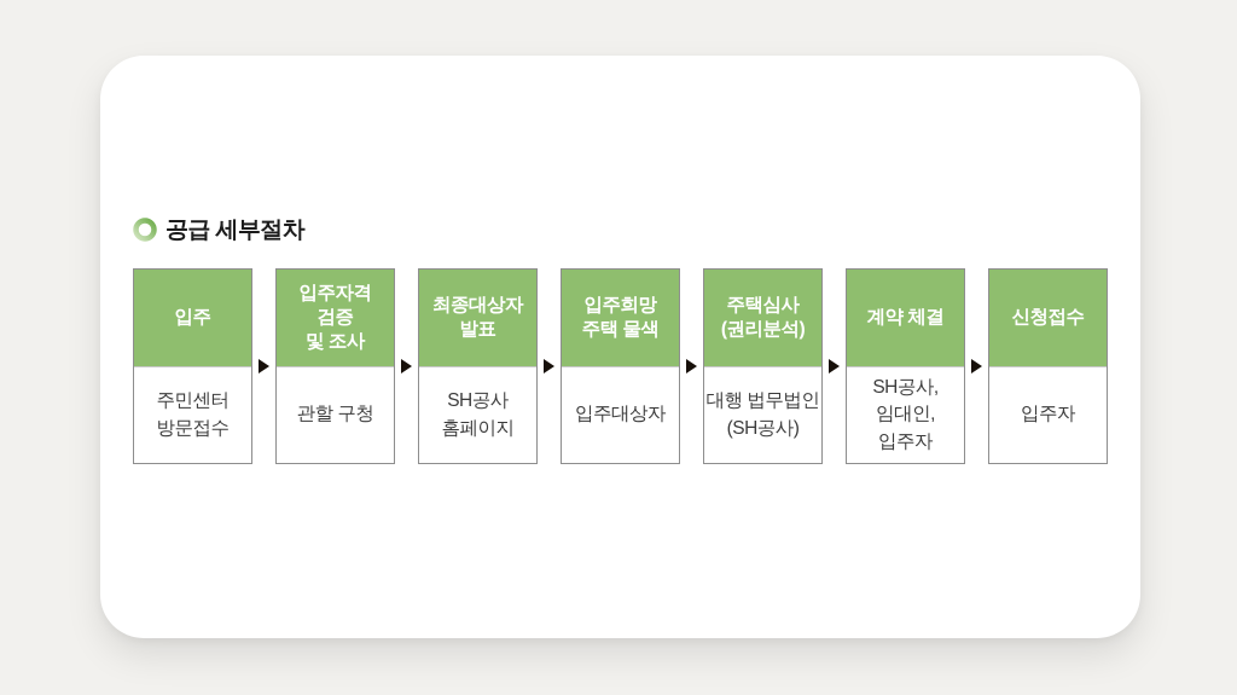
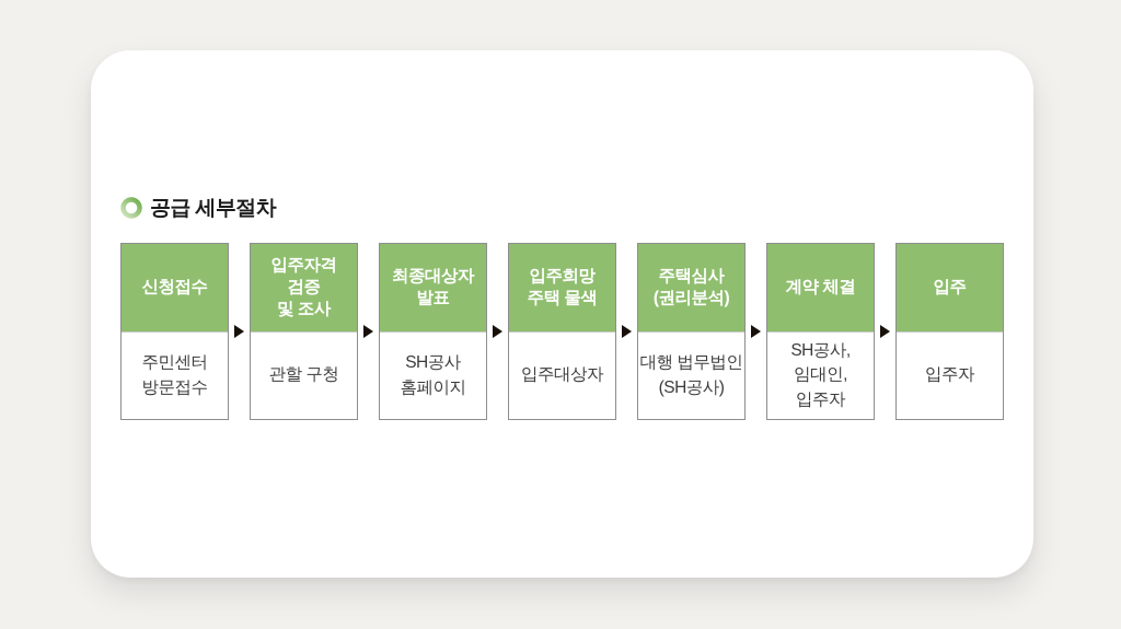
  공급 세부절차
- 입주
+ 신청접수
  주민센터
  방문접수
  입주자격
  검증
  및 조사
  관할 구청
  최종대상자
  발표
  SH공사
  홈페이지
  입주희망
  주택 물색
  입주대상자
  주택심사
  (권리분석)
  대행 법무법인
  (SH공사)
  계약 체결
  SH공사,
  임대인,
  입주자
- 신청접수
+ 입주
  입주자
